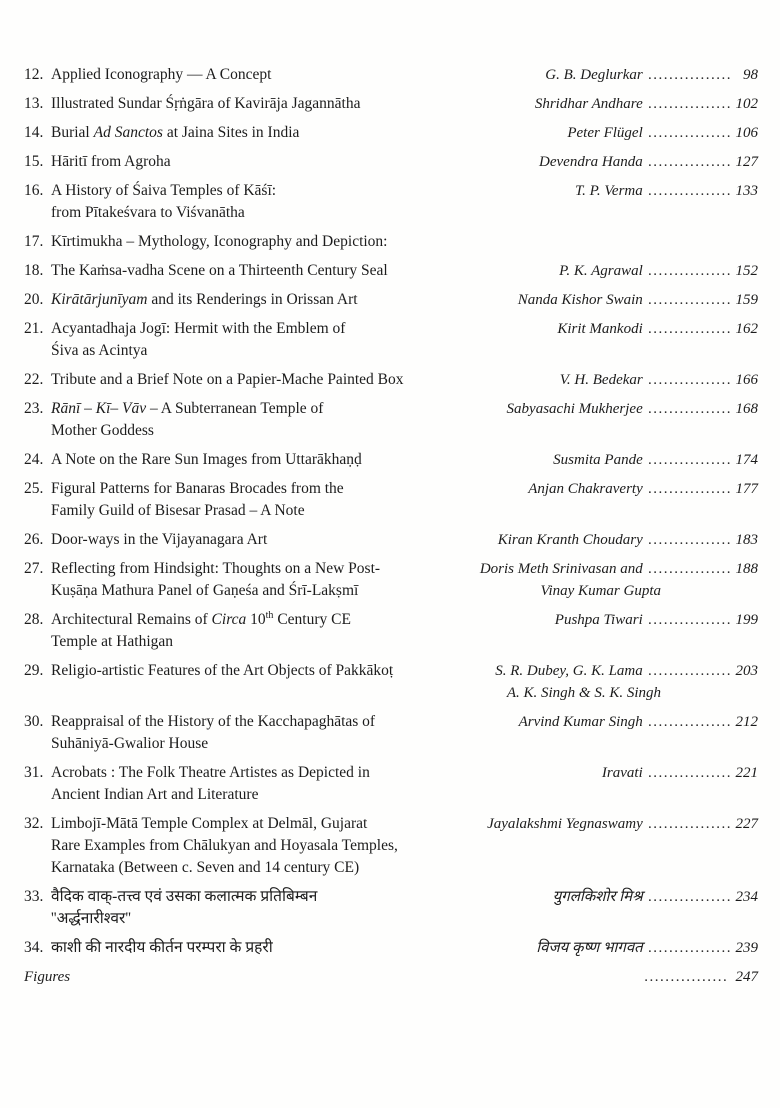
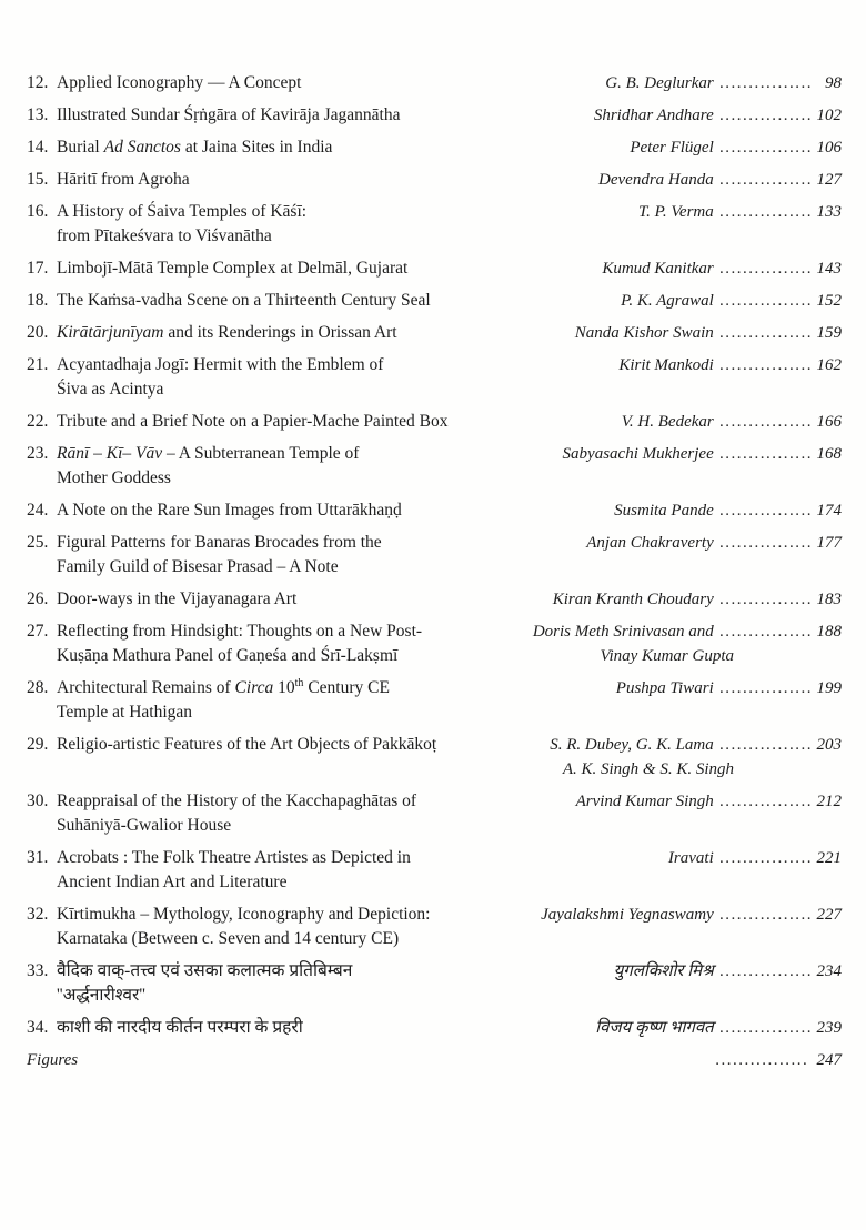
  12.
  Applied Iconography — A Concept
  G. B. Deglurkar ................ 98
  13.
  Illustrated Sundar Śṛṅgāra of Kavirāja Jagannātha
  Shridhar Andhare ................ 102
  14.
  Burial Ad Sanctos at Jaina Sites in India
  Peter Flügel ................ 106
  15.
  Hāritī from Agroha
  Devendra Handa ................ 127
  16.
  A History of Śaiva Temples of Kāśī:
  from Pītakeśvara to Viśvanātha
  T. P. Verma ................ 133
  17.
- Kīrtimukha – Mythology, Iconography and Depiction:
+ Limbojī-Mātā Temple Complex at Delmāl, Gujarat
+ Kumud Kanitkar ................ 143
  18.
  The Kaṁsa-vadha Scene on a Thirteenth Century Seal
  P. K. Agrawal ................ 152
  20.
  Kirātārjunīyam and its Renderings in Orissan Art
  Nanda Kishor Swain ................ 159
  21.
  Acyantadhaja Jogī: Hermit with the Emblem of
  Śiva as Acintya
  Kirit Mankodi ................ 162
  22.
  Tribute and a Brief Note on a Papier-Mache Painted Box
  V. H. Bedekar ................ 166
  23.
  Rānī – Kī– Vāv – A Subterranean Temple of
  Mother Goddess
  Sabyasachi Mukherjee ................ 168
  24.
  A Note on the Rare Sun Images from Uttarākhaṇḍ
  Susmita Pande ................ 174
  25.
  Figural Patterns for Banaras Brocades from the
  Family Guild of Bisesar Prasad – A Note
  Anjan Chakraverty ................ 177
  26.
  Door-ways in the Vijayanagara Art
  Kiran Kranth Choudary ................ 183
  27.
  Reflecting from Hindsight: Thoughts on a New Post-
  Kuṣāṇa Mathura Panel of Gaṇeśa and Śrī-Lakṣmī
  Doris Meth Srinivasan and ................ 188
  Vinay Kumar Gupta
  28.
  Architectural Remains of Circa 10th Century CE
  Temple at Hathigan
  Pushpa Tiwari ................ 199
  29.
  Religio-artistic Features of the Art Objects of Pakkākoṭ
  S. R. Dubey, G. K. Lama ................ 203
  A. K. Singh & S. K. Singh
  30.
  Reappraisal of the History of the Kacchapaghātas of
  Suhāniyā-Gwalior House
  Arvind Kumar Singh ................ 212
  31.
  Acrobats : The Folk Theatre Artistes as Depicted in
  Ancient Indian Art and Literature
  Iravati ................ 221
  32.
- Limbojī-Mātā Temple Complex at Delmāl, Gujarat
+ Kīrtimukha – Mythology, Iconography and Depiction:
- Rare Examples from Chālukyan and Hoyasala Temples,
  Karnataka (Between c. Seven and 14 century CE)
  Jayalakshmi Yegnaswamy ................ 227
  33.
  वैदिक वाक्-तत्त्व एवं उसका कलात्मक प्रतिबिम्बन
  ''अर्द्धनारीश्वर''
  युगलकिशोर मिश्र ................ 234
  34.
  काशी की नारदीय कीर्तन परम्परा के प्रहरी
  विजय कृष्ण भागवत ................ 239
  Figures
  ................ 247
